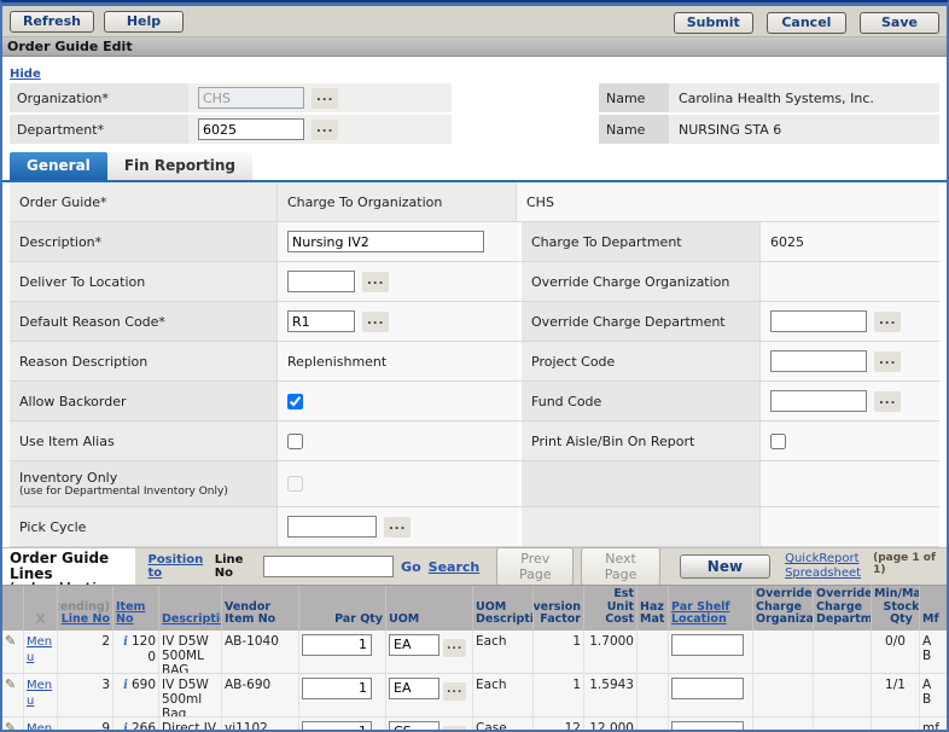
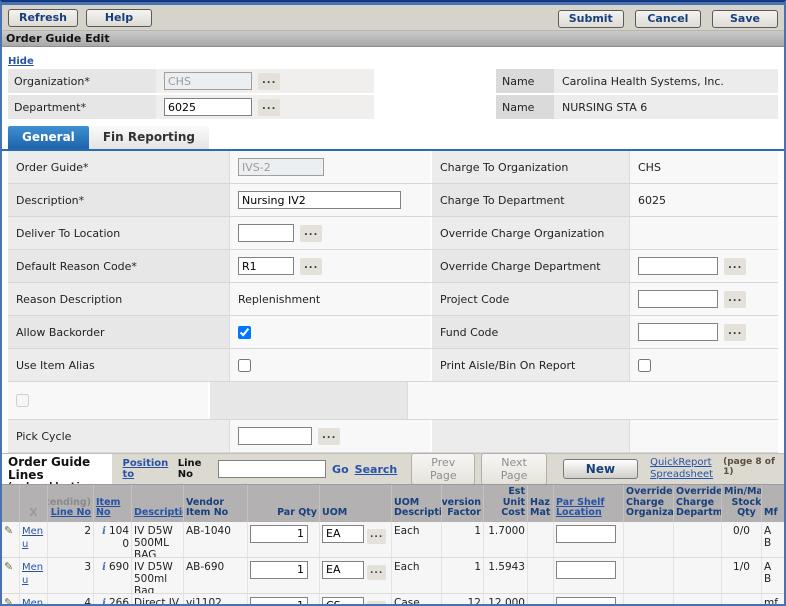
  Refresh
  Help
  Submit Cancel Save
  Order Guide Edit
  Hide
  Organization*
  CHS
  ...
  Name
  Carolina Health Systems, Inc.
  Department*
  6025
  ...
  Name
  NURSING STA 6
  General
  Fin Reporting
  Order Guide*
+ IVS-2
  Charge To Organization
  CHS
  Description*
  Nursing IV2
  Charge To Department
  6025
  Deliver To Location
  ...
  Override Charge Organization
  Default Reason Code*
  R1
  ...
  Override Charge Department
  ...
  Reason Description
  Replenishment
  Project Code
  ...
  Allow Backorder
  Fund Code
  ...
  Use Item Alias
  Print Aisle/Bin On Report
- Inventory Only
- (use for Departmental Inventory Only)
  Pick Cycle
  ...
  Order Guide Lines
  Position to
  Line No
  Go
  Search
  Prev Page
  Next Page
  New
  QuickReport
  Spreadsheet
- (page 1 of 1)
+ (page 8 of 1)
  X
  Line No
  Item No
  Descripti
  Vendor Item No
  Par Qty
  UOM
  UOM Descripti
  version Factor
  Est Unit Cost
  Haz Mat
  Par Shelf Location
  Override Charge Organiza
  Override Charge Departm
  Min/Ma Stock Qty
  Mf
  ✎
  Menu
  2
- i 1200
+ i 1040
  IV D5W 500ML BAG
  AB-1040
  1
  EA ...
  Each
  1
  1.7000
  0/0
  AB
  ✎
  Menu
  3
  i 690
  IV D5W 500ml Bag
  AB-690
  1
  EA ...
  Each
  1
  1.5943
- 1/1
+ 1/0
  AB
  ✎
  Men
- 9
+ 4
  i 266
  Direct IV
  vi1102
  Case
  12
  12.000
  mf
